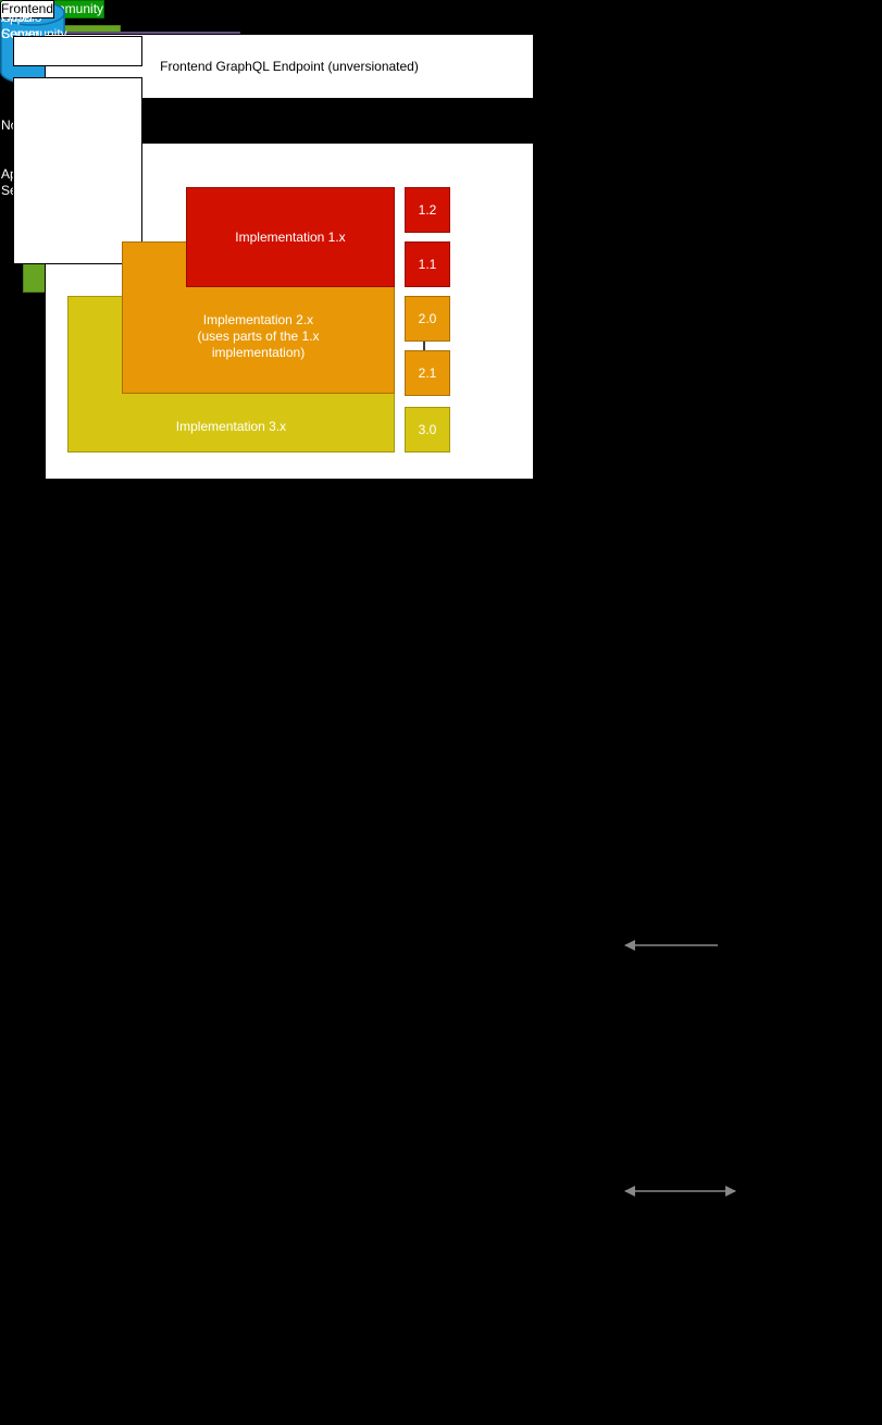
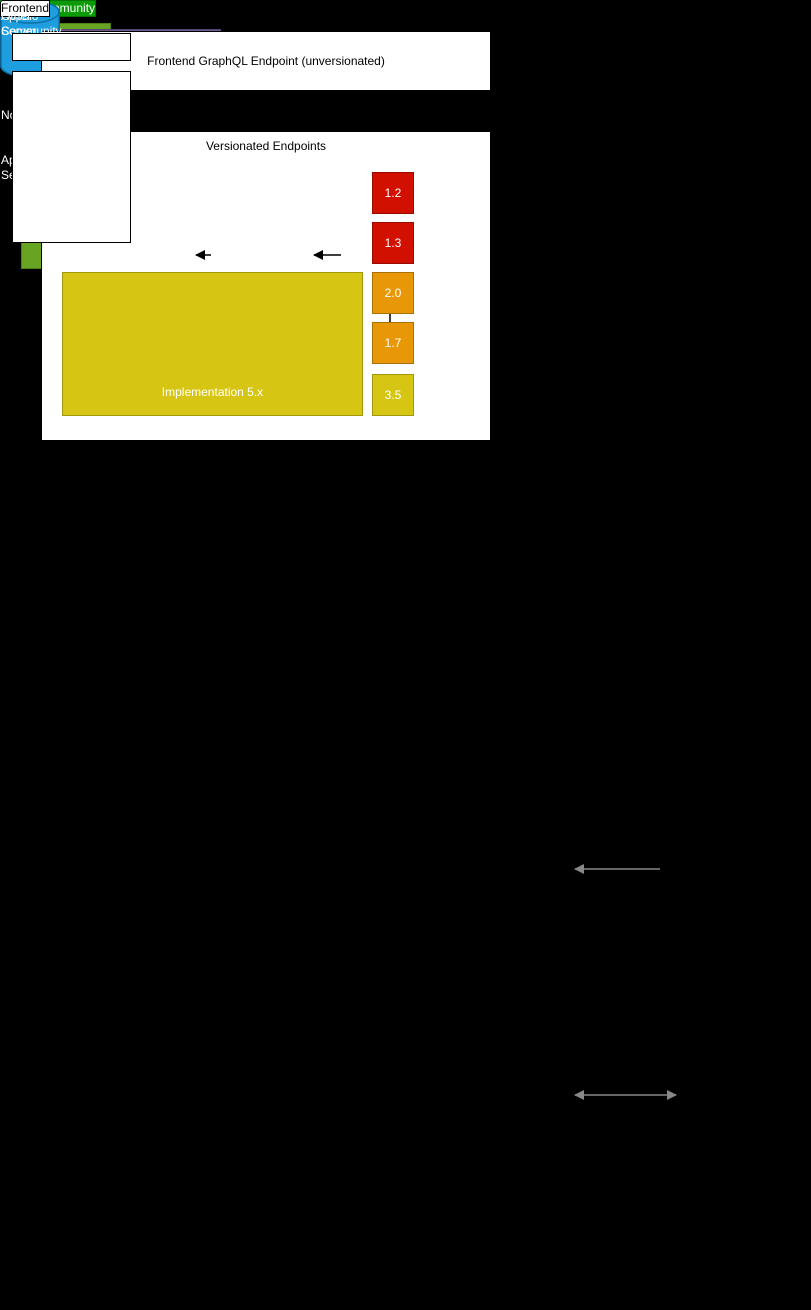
  Frontend GraphQL Endpoint (unversionated)
+ Versionated Endpoints
- Implementation 3.x
+ Implementation 5.x
- Implementation 2.x
- (uses parts of the 1.x
- implementation)
- Implementation 1.x
  1.2
- 1.1
+ 1.3
  2.0
- 2.1
+ 1.7
- 3.0
+ 3.5
  Frontend
